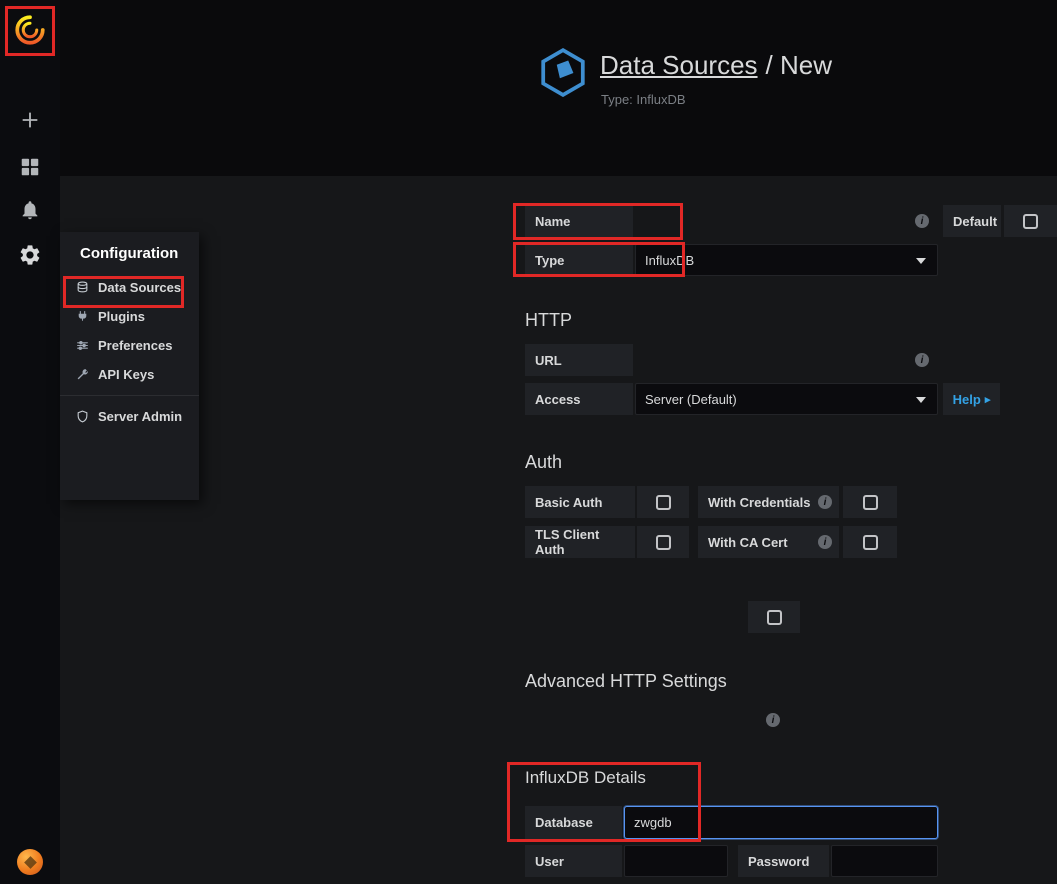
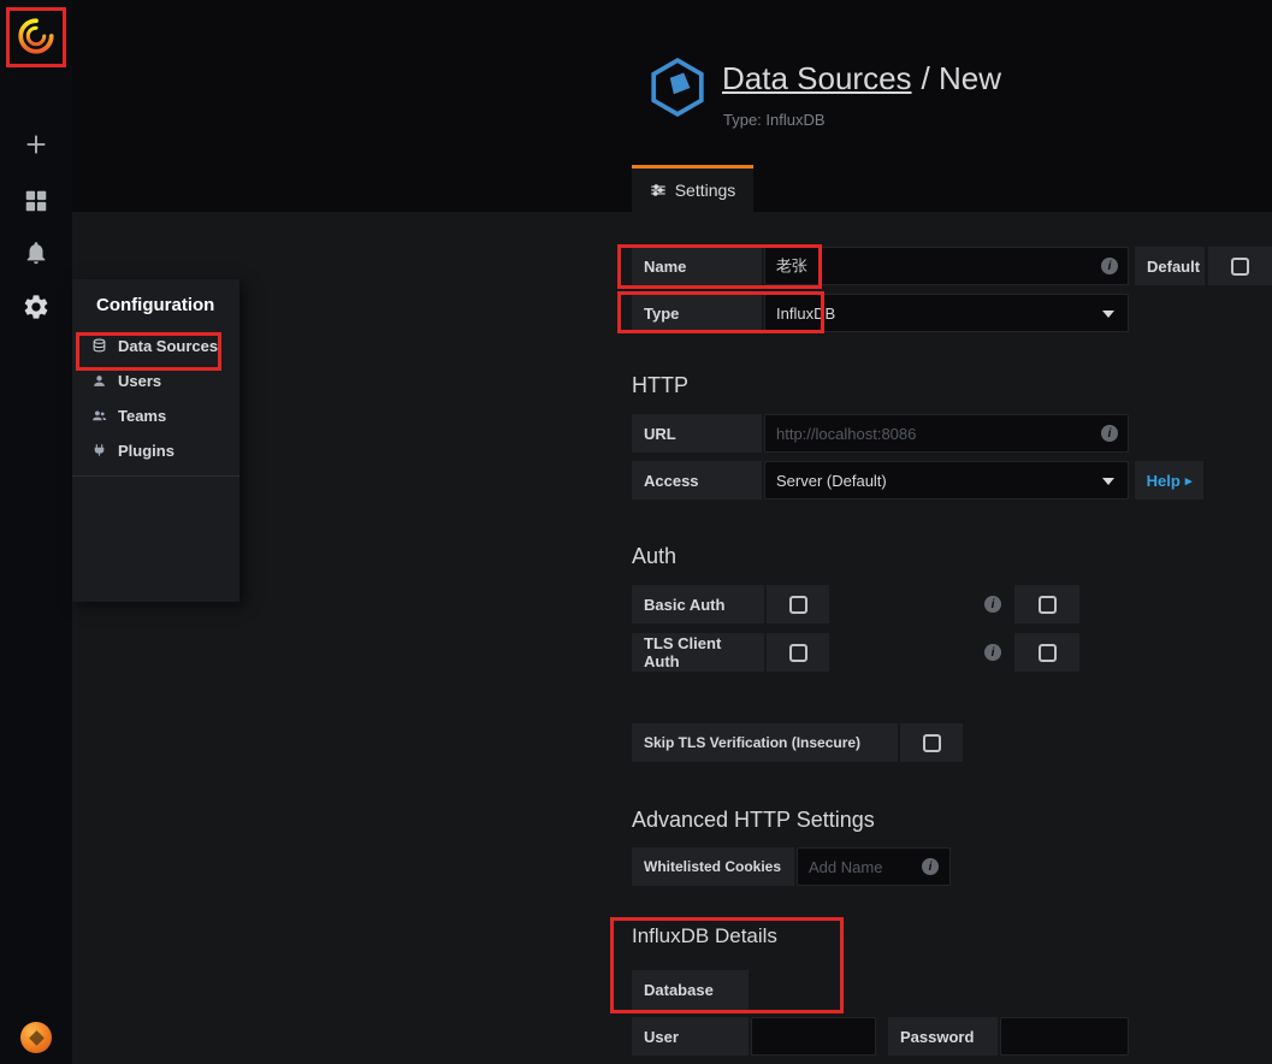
  Configuration
  Data Sources
+ Users
+ Teams
  Plugins
- Preferences
- API Keys
- Server Admin
  Data Sources / New
  Type: InfluxDB
+ Settings
  Name
+ 老张
  i
  Default
  Type
  InfluxDB
  HTTP
  URL
+ http://localhost:8086
  i
  Access
  Server (Default)
  Help
  ▸
  Auth
  Basic Auth
- With Credentials
  i
  TLS Client Auth
- With CA Cert
  i
+ Skip TLS Verification (Insecure)
  Advanced HTTP Settings
+ Whitelisted Cookies
+ Add Name
  i
  InfluxDB Details
  Database
- zwgdb
  User
  Password
